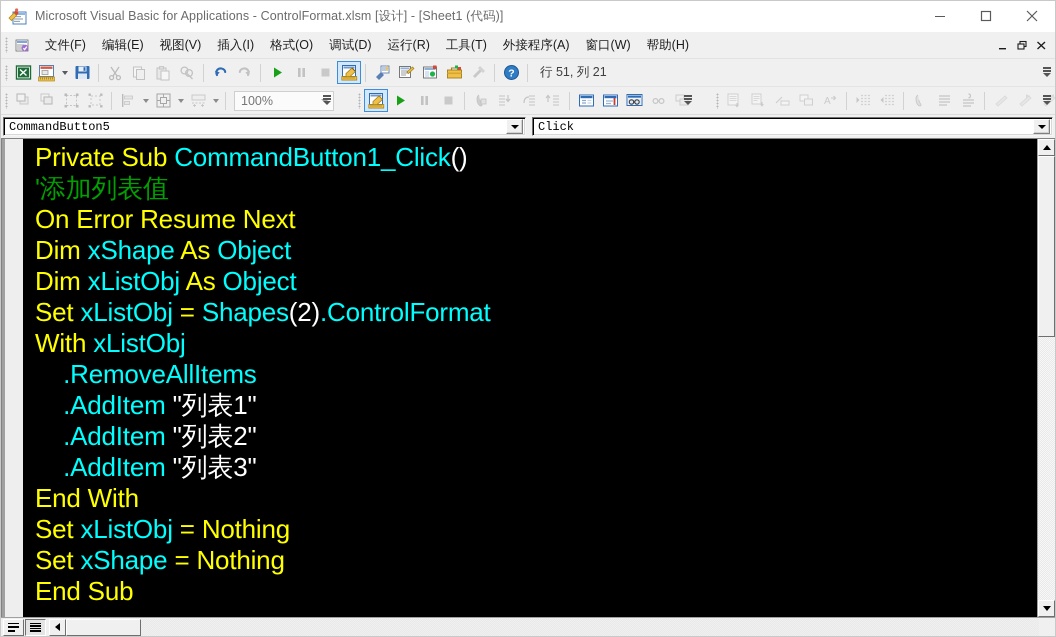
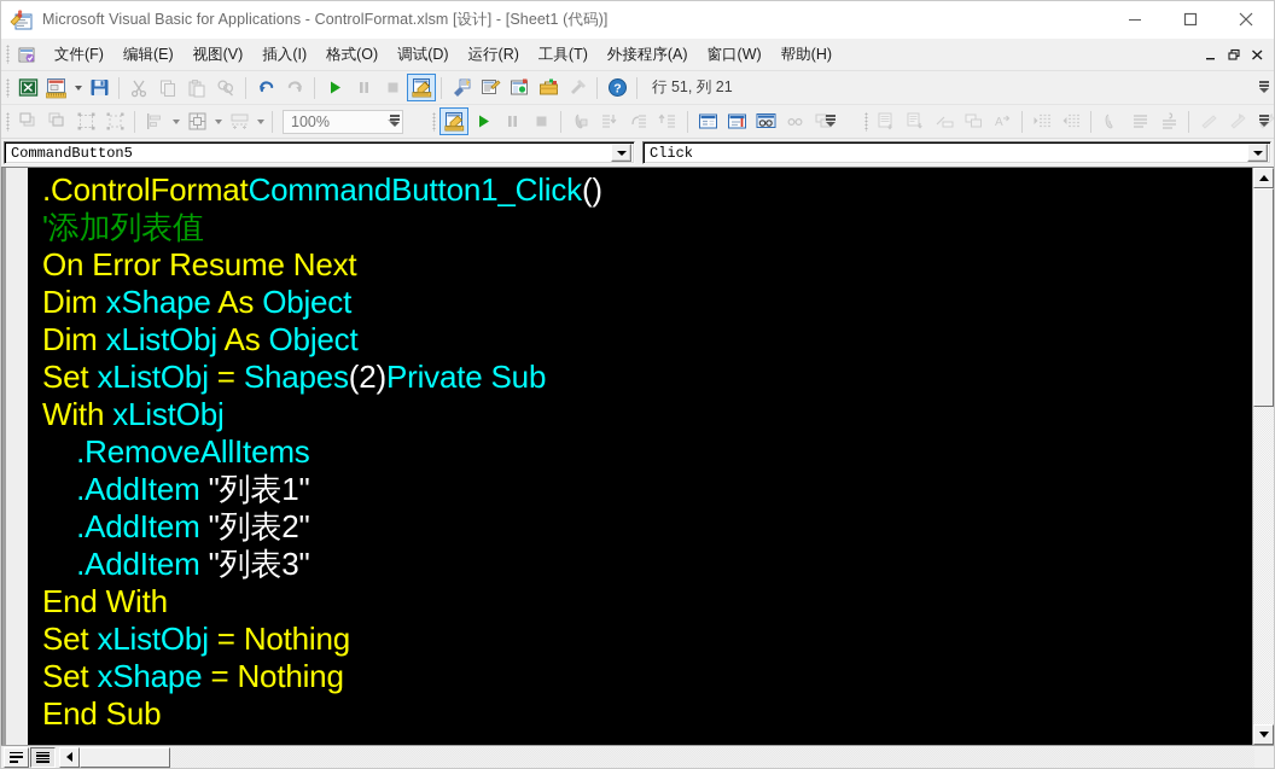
  Microsoft Visual Basic for Applications - ControlFormat.xlsm [设计] - [Sheet1 (代码)]
  文件(F)
  编辑(E)
  视图(V)
  插入(I)
  格式(O)
  调试(D)
  运行(R)
  工具(T)
  外接程序(A)
  窗口(W)
  帮助(H)
  ?
  行 51, 列 21
  100%
  A
  CommandButton5
  Click
- Private Sub CommandButton1_Click()
+ .ControlFormatCommandButton1_Click()
  '添加列表值
  On Error Resume Next
  Dim xShape As Object
  Dim xListObj As Object
- Set xListObj = Shapes(2).ControlFormat
+ Set xListObj = Shapes(2)Private Sub
  With xListObj
  .RemoveAllItems
  .AddItem "列表1"
  .AddItem "列表2"
  .AddItem "列表3"
  End With
  Set xListObj = Nothing
  Set xShape = Nothing
  End Sub
